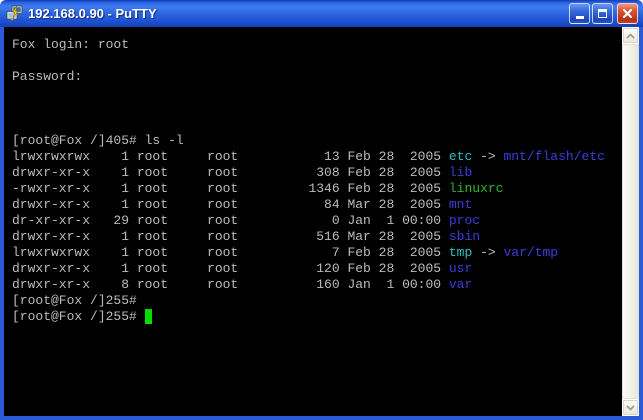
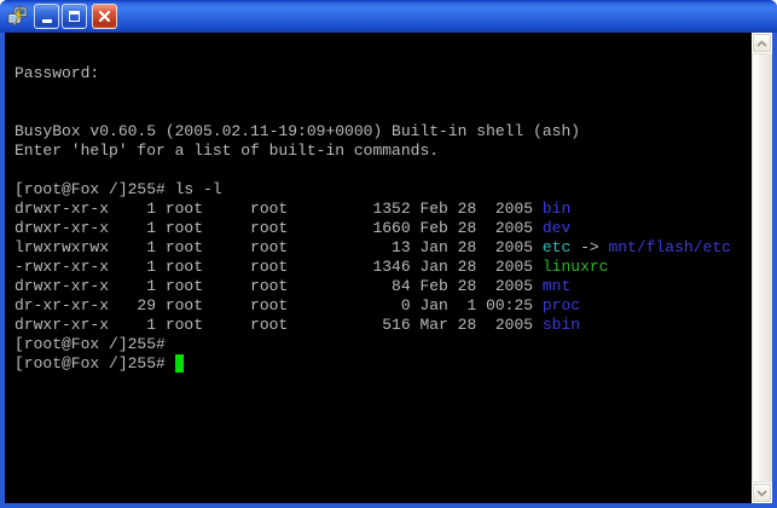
- 192.168.0.90 - PuTTY
- Fox login: root
  Password:
+ BusyBox v0.60.5 (2005.02.11-19:09+0000) Built-in shell (ash)
+ Enter 'help' for a list of built-in commands.
- [root@Fox /]405# ls -l
+ [root@Fox /]255# ls -l
+ drwxr-xr-x 1 root root 1352 Feb 28 2005 bin
+ drwxr-xr-x 1 root root 1660 Feb 28 2005 dev
- lrwxrwxrwx 1 root root 13 Feb 28 2005 etc -> mnt/flash/etc
+ lrwxrwxrwx 1 root root 13 Jan 28 2005 etc -> mnt/flash/etc
- drwxr-xr-x 1 root root 308 Feb 28 2005 lib
- -rwxr-xr-x 1 root root 1346 Feb 28 2005 linuxrc
+ -rwxr-xr-x 1 root root 1346 Jan 28 2005 linuxrc
- drwxr-xr-x 1 root root 84 Mar 28 2005 mnt
+ drwxr-xr-x 1 root root 84 Feb 28 2005 mnt
- dr-xr-xr-x 29 root root 0 Jan 1 00:00 proc
+ dr-xr-xr-x 29 root root 0 Jan 1 00:25 proc
  drwxr-xr-x 1 root root 516 Mar 28 2005 sbin
- lrwxrwxrwx 1 root root 7 Feb 28 2005 tmp -> var/tmp
- drwxr-xr-x 1 root root 120 Feb 28 2005 usr
- drwxr-xr-x 8 root root 160 Jan 1 00:00 var
  [root@Fox /]255#
  [root@Fox /]255#
